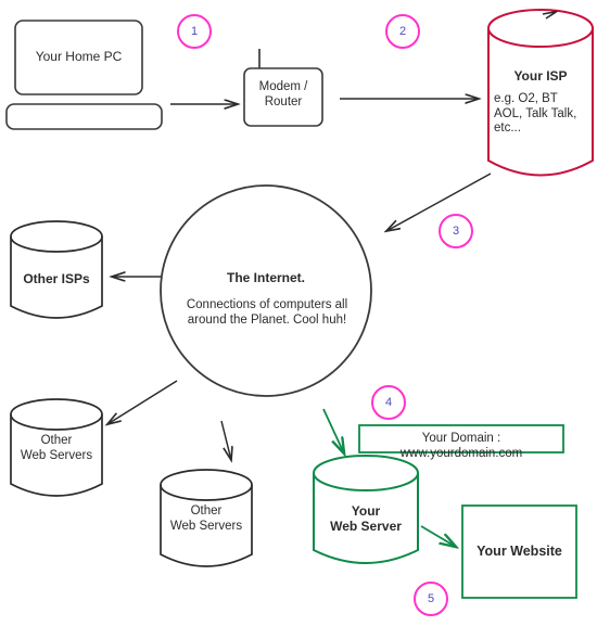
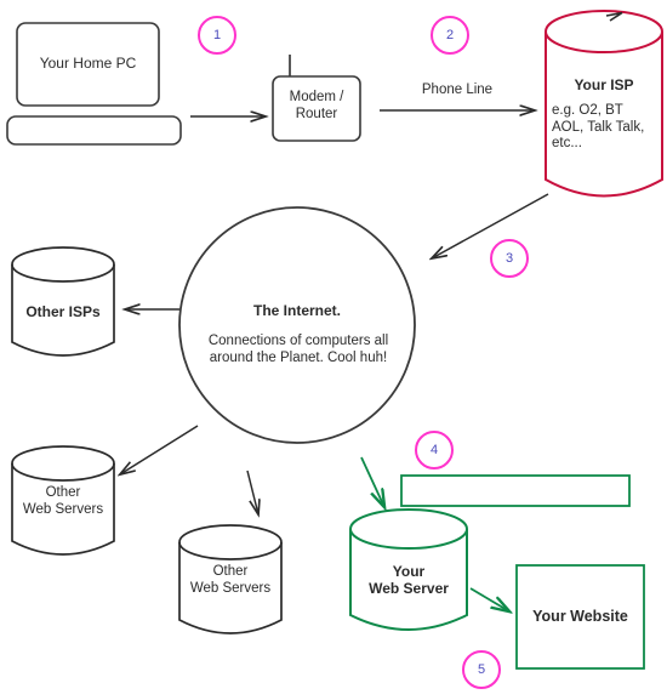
  Your Home PC
  Modem /
  Router
+ Phone Line
  Your ISP
  e.g. O2, BT
  AOL, Talk Talk,
  etc...
  The Internet.
  Connections of computers all
  around the Planet. Cool huh!
  Other ISPs
  Other
  Web Servers
  Other
  Web Servers
  Your
  Web Server
- Your Domain : www.yourdomain.com
  Your Website
  1
  2
  3
  4
  5
